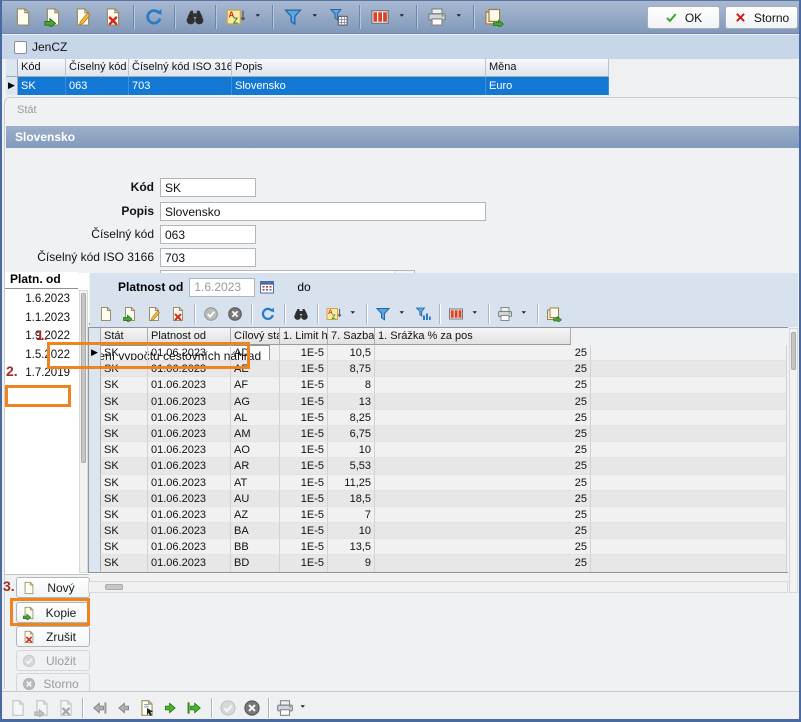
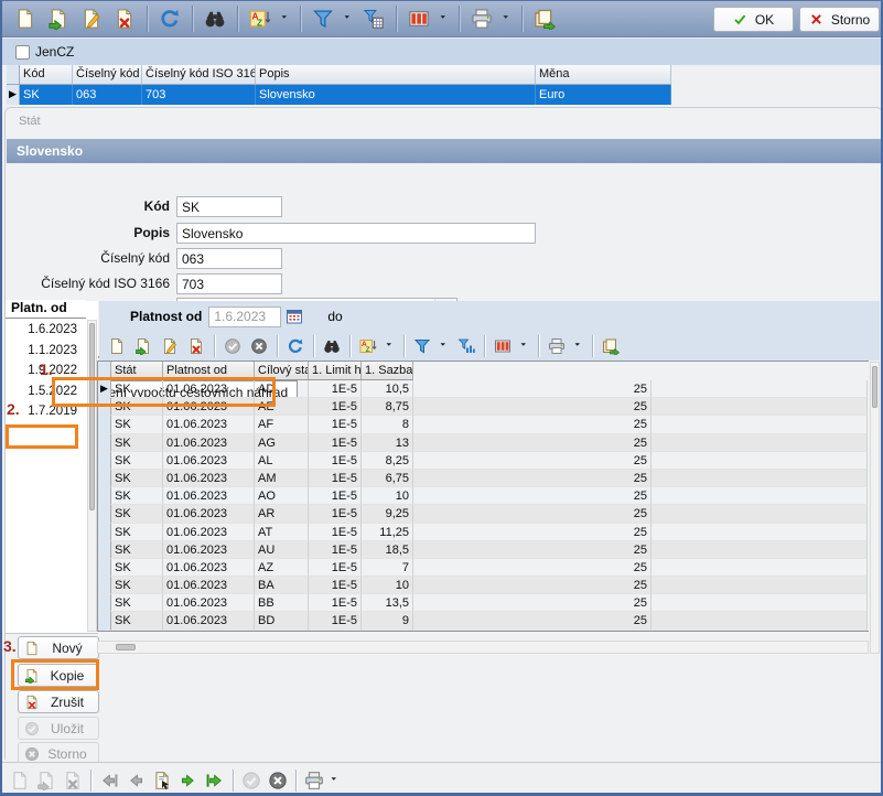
  A
  Z
  JenCZ
  Kód
  Číselný kód
  Číselný kód ISO 316
  Popis
  Měna
  ▶
  SK
  063
  703
  Slovensko
  Euro
  Stát
  Slovensko
  Kód
  SK
  Popis
  Slovensko
  Číselný kód
  063
  Číselný kód ISO 3166
  703
  %
  1.
  2.
  3.
  ení vypočtu cestovních náhrad
  Platn. od
  1.6.2023
  1.1.2023
  1.9.2022
  1.5.2022
  1.7.2019
  Nový
  Kopie
  Zrušit
  Uložit
  Storno
  Platnost od
  1.6.2023
  do
  Stát
  Platnost od
  Cílový st
- 7. Sazba
+ 1. Sazba
- 1. Srážka % za pos
  ▶
  SK
  01.06.2023
  AD
  1E-5
  10,5
  25
  SK
  01.06.2023
  AE
  1E-5
  8,75
  25
  SK
  01.06.2023
  AF
  1E-5
  8
  25
  SK
  01.06.2023
  AG
  1E-5
  13
  25
  SK
  01.06.2023
  AL
  1E-5
  8,25
  25
  SK
  01.06.2023
  AM
  1E-5
  6,75
  25
  SK
  01.06.2023
  AO
  1E-5
  10
  25
  SK
  01.06.2023
  AR
  1E-5
- 5,53
+ 9,25
  25
  SK
  01.06.2023
  AT
  1E-5
  11,25
  25
  SK
  01.06.2023
  AU
  1E-5
  18,5
  25
  SK
  01.06.2023
  AZ
  1E-5
  7
  25
  SK
  01.06.2023
  BA
  1E-5
  10
  25
  SK
  01.06.2023
  BB
  1E-5
  13,5
  25
  SK
  01.06.2023
  BD
  1E-5
  9
  25
  OK
  Storno
